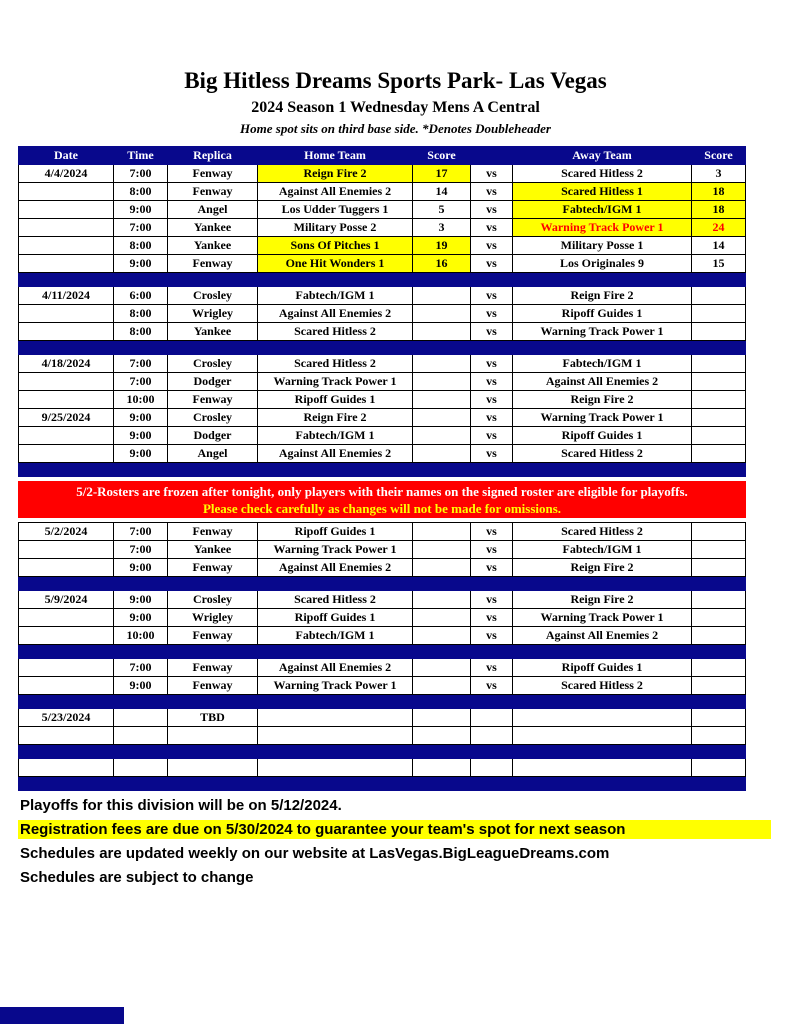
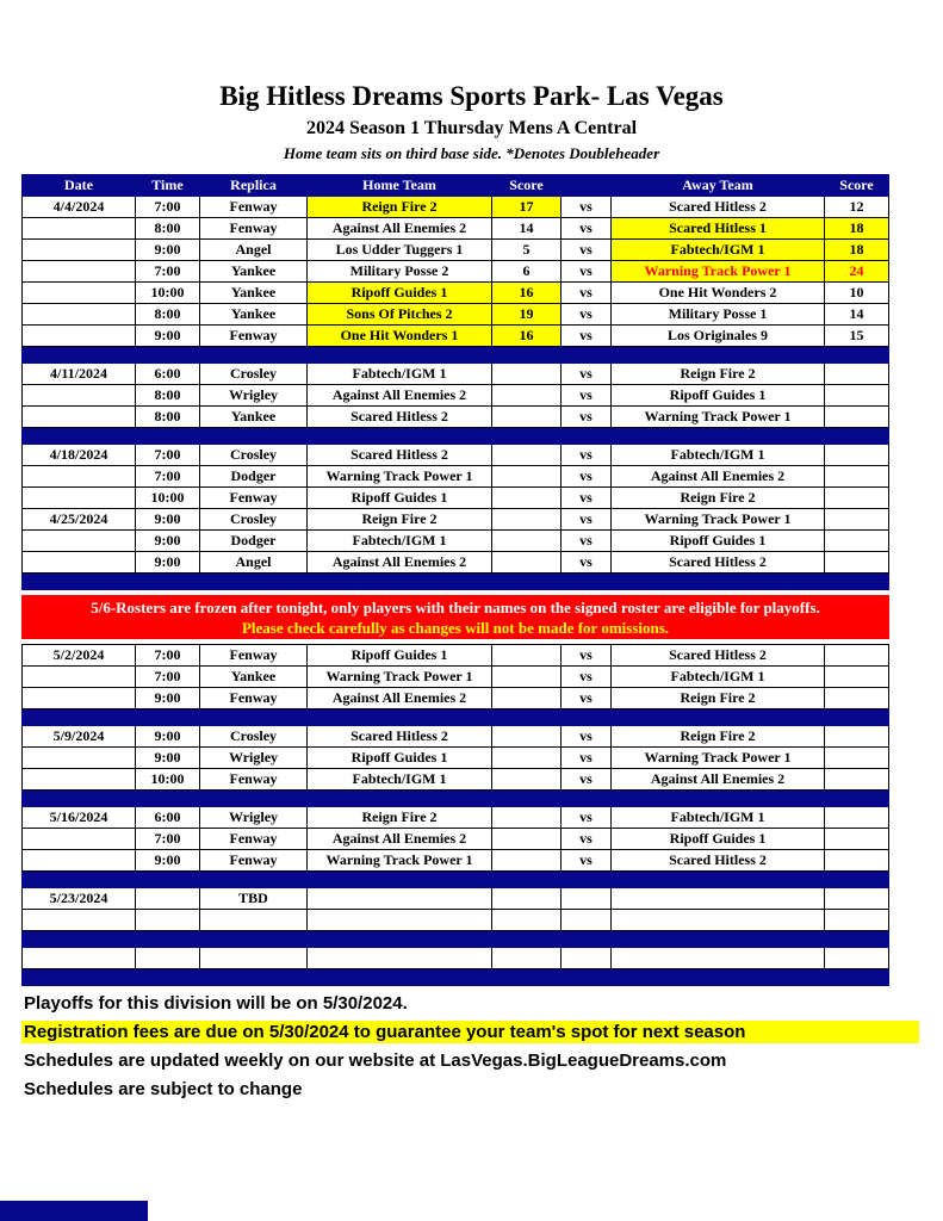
  Big Hitless Dreams Sports Park- Las Vegas
- 2024 Season 1 Wednesday Mens A Central
+ 2024 Season 1 Thursday Mens A Central
- Home spot sits on third base side. *Denotes Doubleheader
+ Home team sits on third base side. *Denotes Doubleheader
  Date	Time	Replica	Home Team	Score		Away Team	Score
- 4/4/2024	7:00	Fenway	Reign Fire 2	17	vs	Scared Hitless 2	3
+ 4/4/2024	7:00	Fenway	Reign Fire 2	17	vs	Scared Hitless 2	12
  	8:00	Fenway	Against All Enemies 2	14	vs	Scared Hitless 1	18
  	9:00	Angel	Los Udder Tuggers 1	5	vs	Fabtech/IGM 1	18
- 	7:00	Yankee	Military Posse 2	3	vs	Warning Track Power 1	24
+ 	7:00	Yankee	Military Posse 2	6	vs	Warning Track Power 1	24
+ 	10:00	Yankee	Ripoff Guides 1	16	vs	One Hit Wonders 2	10
- 	8:00	Yankee	Sons Of Pitches 1	19	vs	Military Posse 1	14
+ 	8:00	Yankee	Sons Of Pitches 2	19	vs	Military Posse 1	14
  	9:00	Fenway	One Hit Wonders 1	16	vs	Los Originales 9	15
  4/11/2024	6:00	Crosley	Fabtech/IGM 1		vs	Reign Fire 2
  	8:00	Wrigley	Against All Enemies 2		vs	Ripoff Guides 1
  	8:00	Yankee	Scared Hitless 2		vs	Warning Track Power 1
  4/18/2024	7:00	Crosley	Scared Hitless 2		vs	Fabtech/IGM 1
  	7:00	Dodger	Warning Track Power 1		vs	Against All Enemies 2
  	10:00	Fenway	Ripoff Guides 1		vs	Reign Fire 2
- 9/25/2024	9:00	Crosley	Reign Fire 2		vs	Warning Track Power 1
+ 4/25/2024	9:00	Crosley	Reign Fire 2		vs	Warning Track Power 1
  	9:00	Dodger	Fabtech/IGM 1		vs	Ripoff Guides 1
  	9:00	Angel	Against All Enemies 2		vs	Scared Hitless 2
- 5/2-Rosters are frozen after tonight, only players with their names on the signed roster are eligible for playoffs.Please check carefully as changes will not be made for omissions.
+ 5/6-Rosters are frozen after tonight, only players with their names on the signed roster are eligible for playoffs.Please check carefully as changes will not be made for omissions.
  5/2/2024	7:00	Fenway	Ripoff Guides 1		vs	Scared Hitless 2
  	7:00	Yankee	Warning Track Power 1		vs	Fabtech/IGM 1
  	9:00	Fenway	Against All Enemies 2		vs	Reign Fire 2
  5/9/2024	9:00	Crosley	Scared Hitless 2		vs	Reign Fire 2
  	9:00	Wrigley	Ripoff Guides 1		vs	Warning Track Power 1
  	10:00	Fenway	Fabtech/IGM 1		vs	Against All Enemies 2
+ 5/16/2024	6:00	Wrigley	Reign Fire 2		vs	Fabtech/IGM 1
  	7:00	Fenway	Against All Enemies 2		vs	Ripoff Guides 1
  	9:00	Fenway	Warning Track Power 1		vs	Scared Hitless 2
  5/23/2024		TBD
- Playoffs for this division will be on 5/12/2024.
+ Playoffs for this division will be on 5/30/2024.
  Registration fees are due on 5/30/2024 to guarantee your team's spot for next season
  Schedules are updated weekly on our website at LasVegas.BigLeagueDreams.com
  Schedules are subject to change
